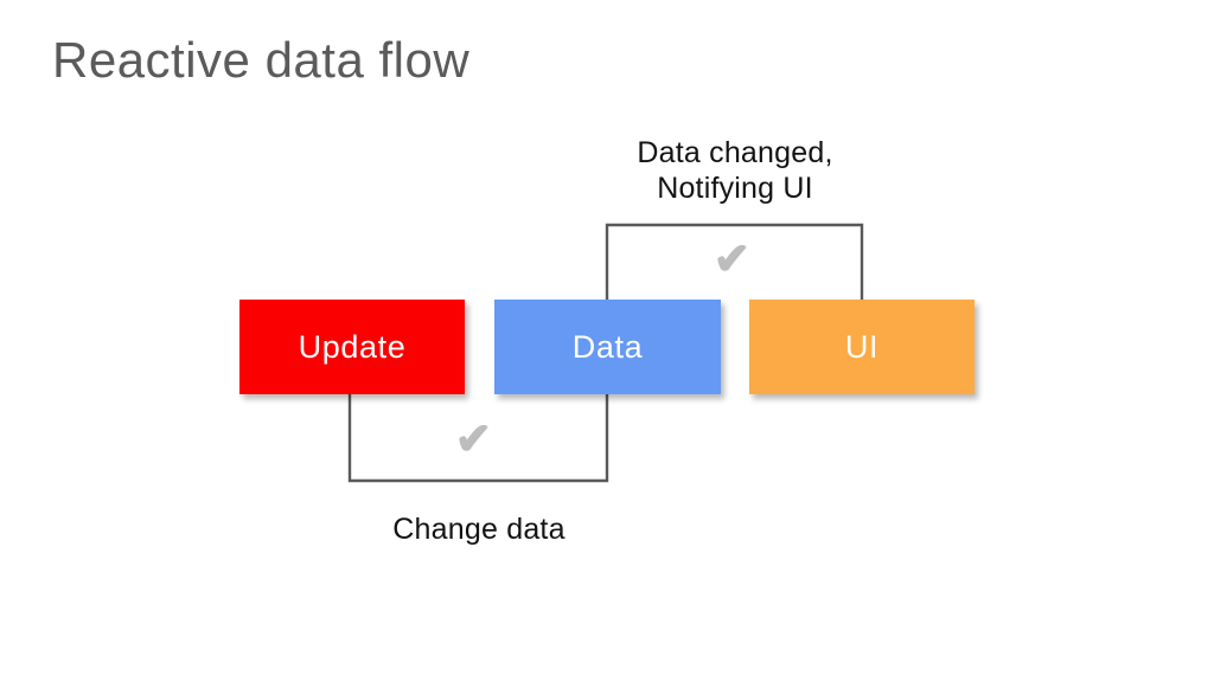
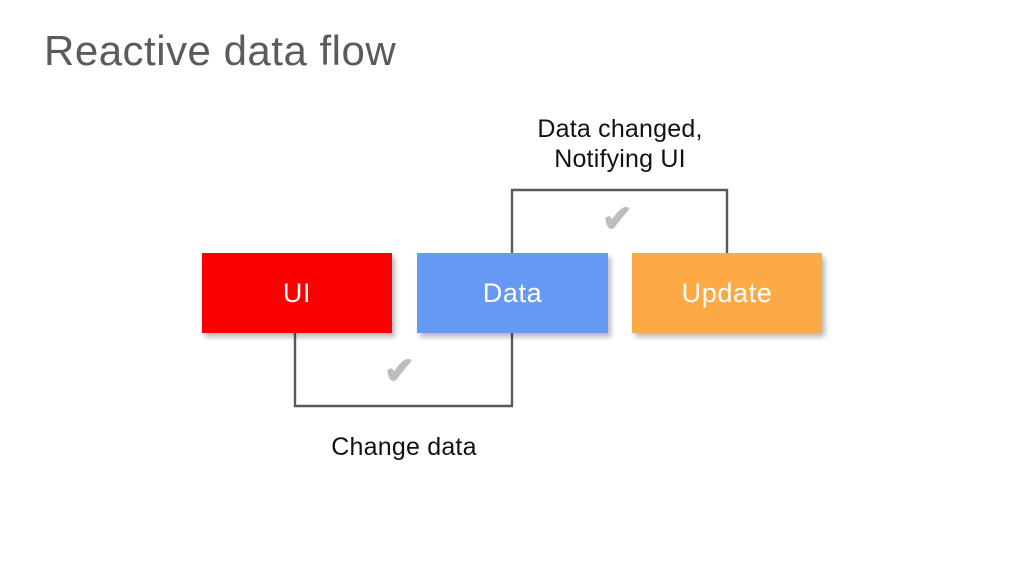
  Reactive data flow
  ✔
  ✔
- Update
+ UI
  Data
- UI
+ Update
  Data changed,
  Notifying UI
  Change data
